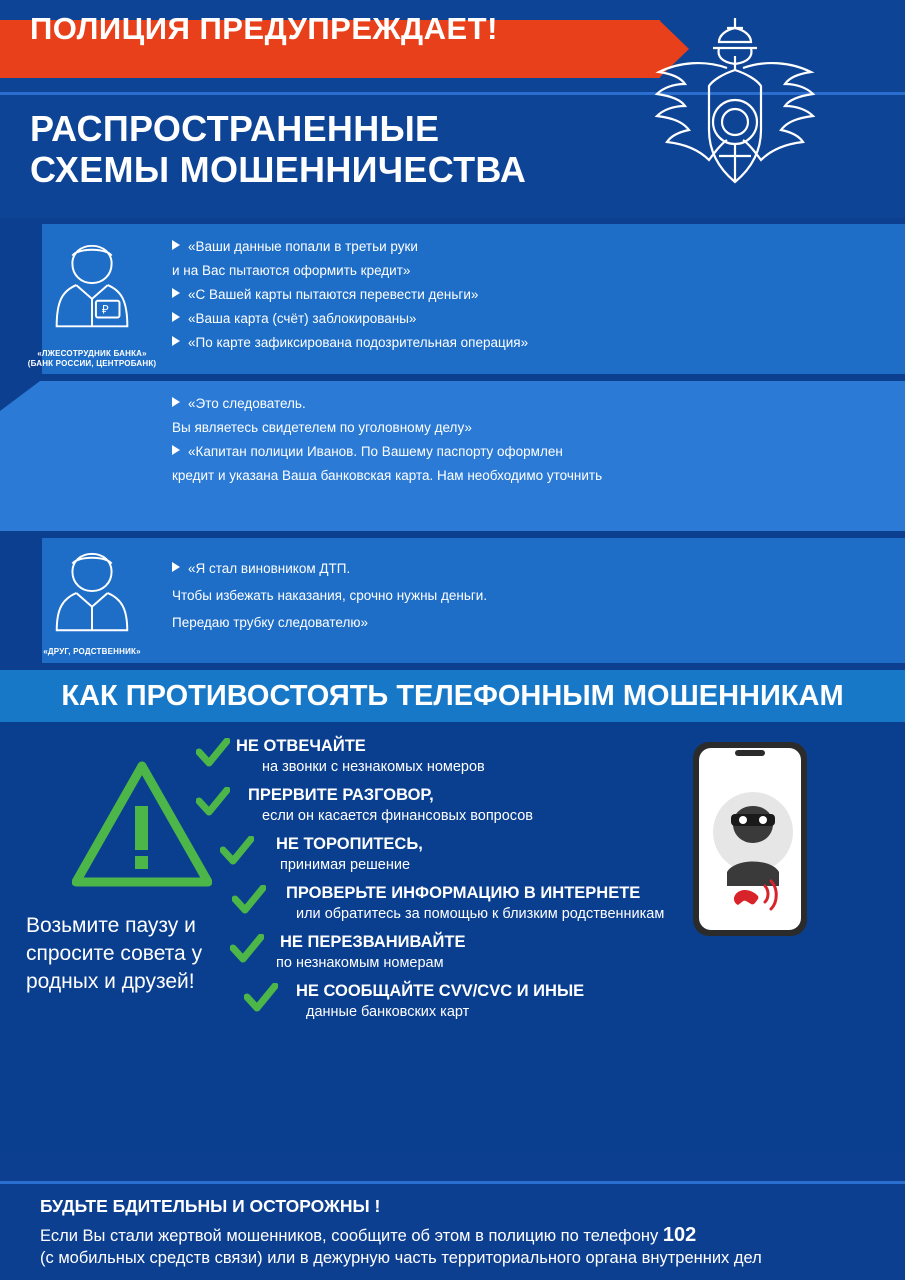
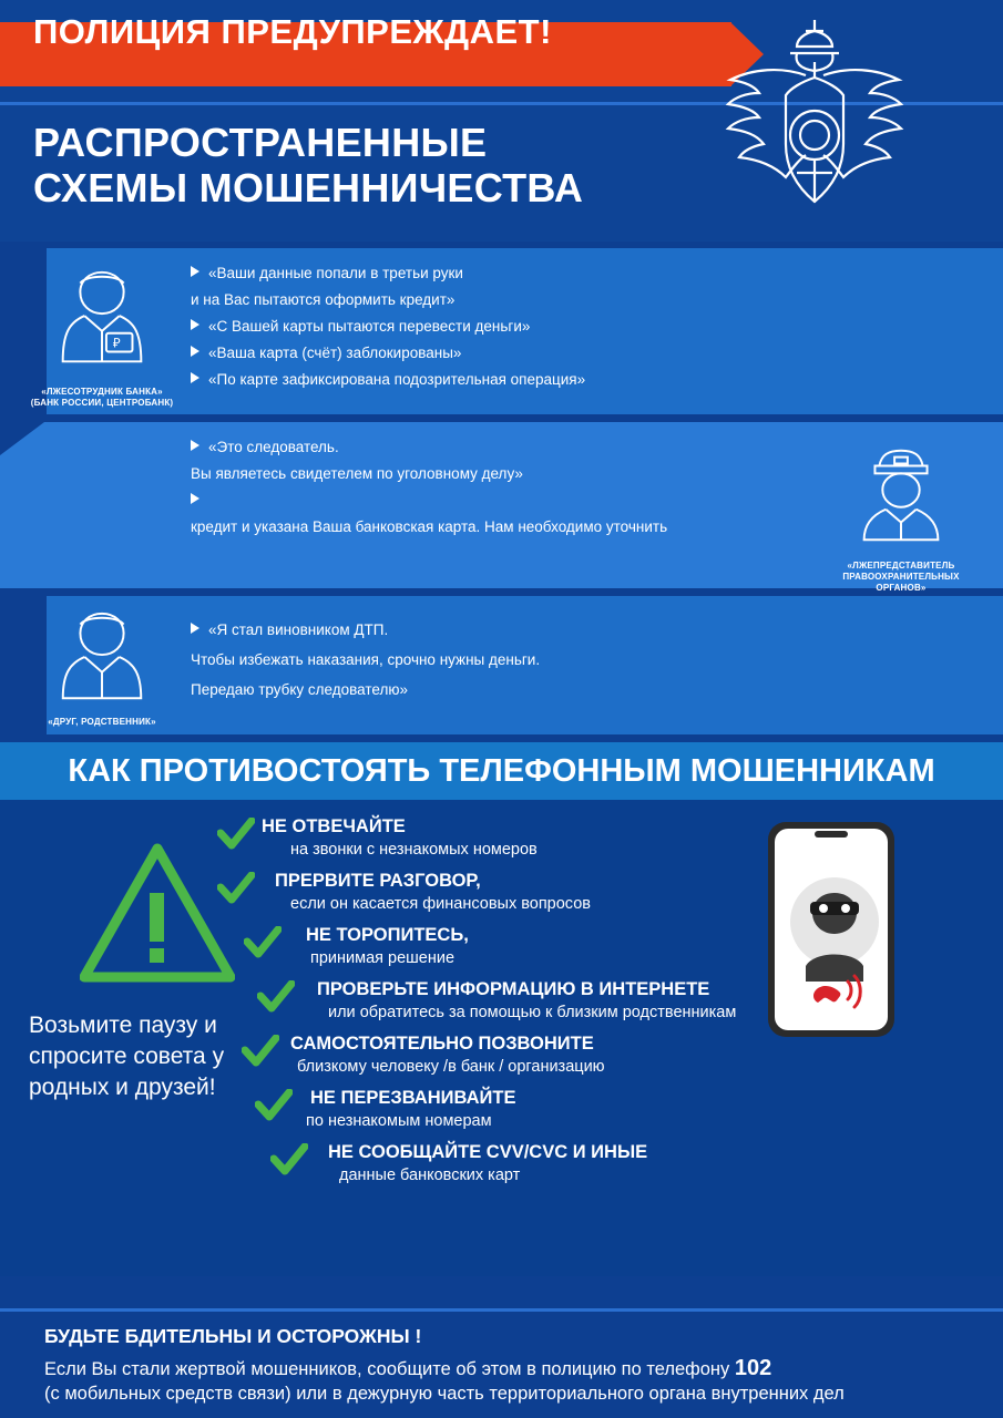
  ПОЛИЦИЯ ПРЕДУПРЕЖДАЕТ!
  РАСПРОСТРАНЕННЫЕ
  СХЕМЫ МОШЕННИЧЕСТВА
  ₽
  «ЛЖЕСОТРУДНИК БАНКА»
  (БАНК РОССИИ, ЦЕНТРОБАНК)
  «Ваши данные попали в третьи руки
  и на Вас пытаются оформить кредит»
  «С Вашей карты пытаются перевести деньги»
  «Ваша карта (счёт) заблокированы»
  «По карте зафиксирована подозрительная операция»
+ «ЛЖЕПРЕДСТАВИТЕЛЬ
+ ПРАВООХРАНИТЕЛЬНЫХ
+ ОРГАНОВ»
  «Это следователь.
  Вы являетесь свидетелем по уголовному делу»
- «Капитан полиции Иванов. По Вашему паспорту оформлен
  кредит и указана Ваша банковская карта. Нам необходимо уточнить
  «ДРУГ, РОДСТВЕННИК»
  «Я стал виновником ДТП.
  Чтобы избежать наказания, срочно нужны деньги.
  Передаю трубку следователю»
  КАК ПРОТИВОСТОЯТЬ ТЕЛЕФОННЫМ МОШЕННИКАМ
  Возьмите паузу и спросите совета у родных и друзей!
  НЕ ОТВЕЧАЙТЕ
  на звонки с незнакомых номеров
  ПРЕРВИТЕ РАЗГОВОР,
  если он касается финансовых вопросов
  НЕ ТОРОПИТЕСЬ,
  принимая решение
  ПРОВЕРЬТЕ ИНФОРМАЦИЮ В ИНТЕРНЕТЕ
  или обратитесь за помощью к близким родственникам
+ САМОСТОЯТЕЛЬНО ПОЗВОНИТЕ
+ близкому человеку /в банк / организацию
  НЕ ПЕРЕЗВАНИВАЙТЕ
  по незнакомым номерам
  НЕ СООБЩАЙТЕ CVV/CVC И ИНЫЕ
  данные банковских карт
  БУДЬТЕ БДИТЕЛЬНЫ И ОСТОРОЖНЫ !
  Если Вы стали жертвой мошенников, сообщите об этом в полицию по телефону 102
  (с мобильных средств связи) или в дежурную часть территориального органа внутренних дел
